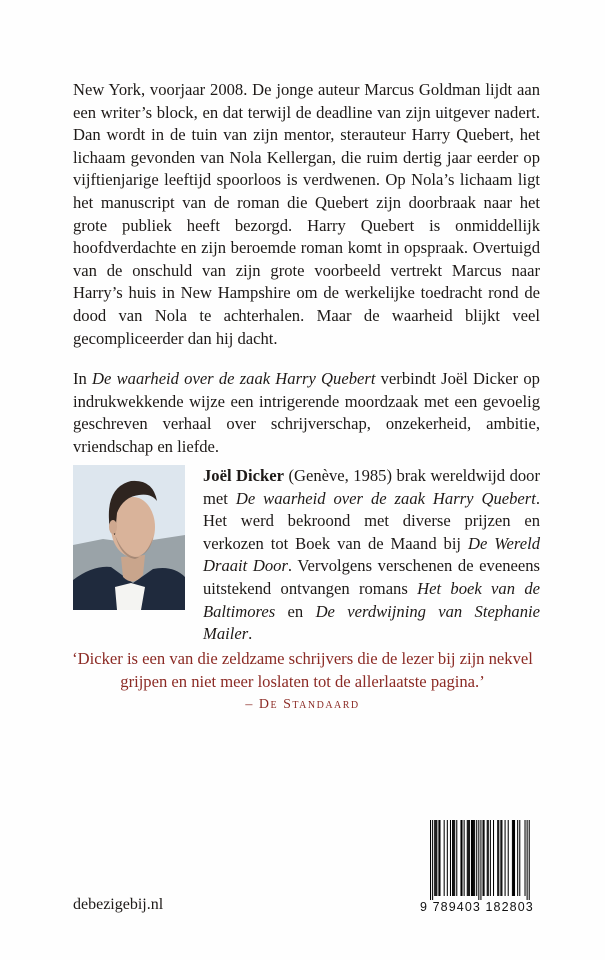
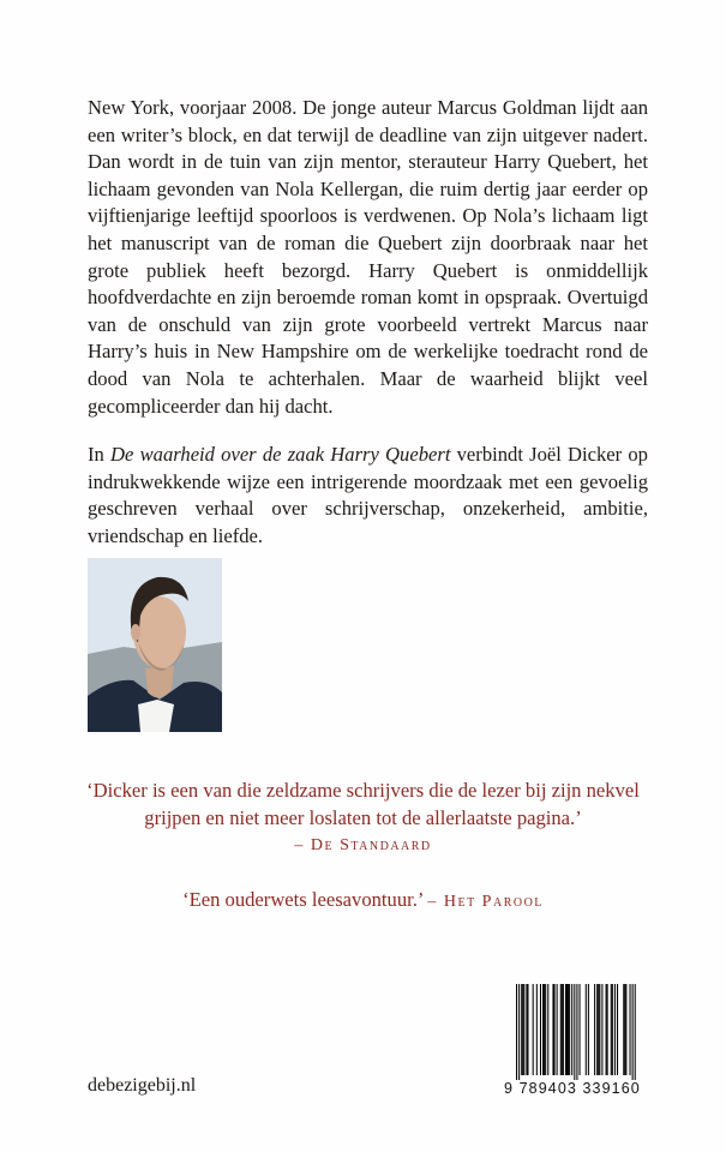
  New York, voorjaar 2008. De jonge auteur Marcus Goldman lijdt aan een writer’s block, en dat terwijl de deadline van zijn uitgever nadert. Dan wordt in de tuin van zijn mentor, sterauteur Harry Quebert, het lichaam gevonden van Nola Kellergan, die ruim dertig jaar eerder op vijftienjarige leeftijd spoorloos is verdwenen. Op Nola’s lichaam ligt het manuscript van de roman die Quebert zijn doorbraak naar het grote publiek heeft bezorgd. Harry Quebert is onmiddellijk hoofdverdachte en zijn beroemde roman komt in opspraak. Overtuigd van de onschuld van zijn grote voorbeeld vertrekt Marcus naar Harry’s huis in New Hampshire om de werkelijke toedracht rond de dood van Nola te achterhalen. Maar de waarheid blijkt veel gecompliceerder dan hij dacht.
  In De waarheid over de zaak Harry Quebert verbindt Joël Dicker op indrukwekkende wijze een intrigerende moordzaak met een gevoelig geschreven verhaal over schrijverschap, onzekerheid, ambitie, vriendschap en liefde.
- Joël Dicker (Genève, 1985) brak wereldwijd door met De waarheid over de zaak Harry Quebert. Het werd bekroond met diverse prijzen en verkozen tot Boek van de Maand bij De Wereld Draait Door. Vervolgens verschenen de eveneens uitstekend ontvangen romans Het boek van de Baltimores en De verdwijning van Stephanie Mailer.
  ‘Dicker is een van die zeldzame schrijvers die de lezer bij zijn nekvel grijpen en niet meer loslaten tot de allerlaatste pagina.’
  – De Standaard
+ ‘Een ouderwets leesavontuur.’ – Het Parool
  debezigebij.nl
- 9 789403 182803
+ 9 789403 339160
